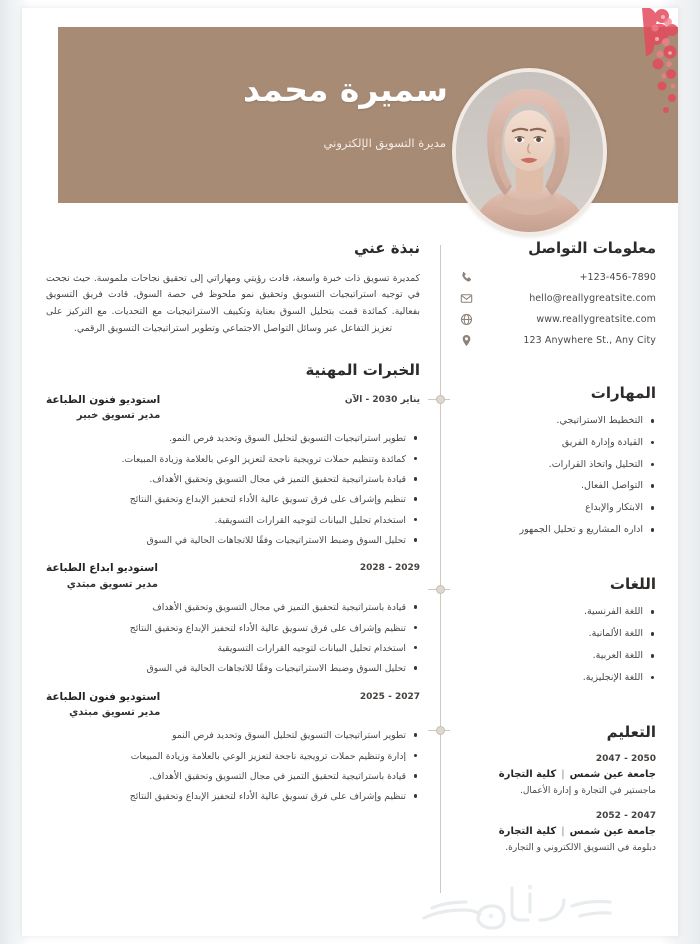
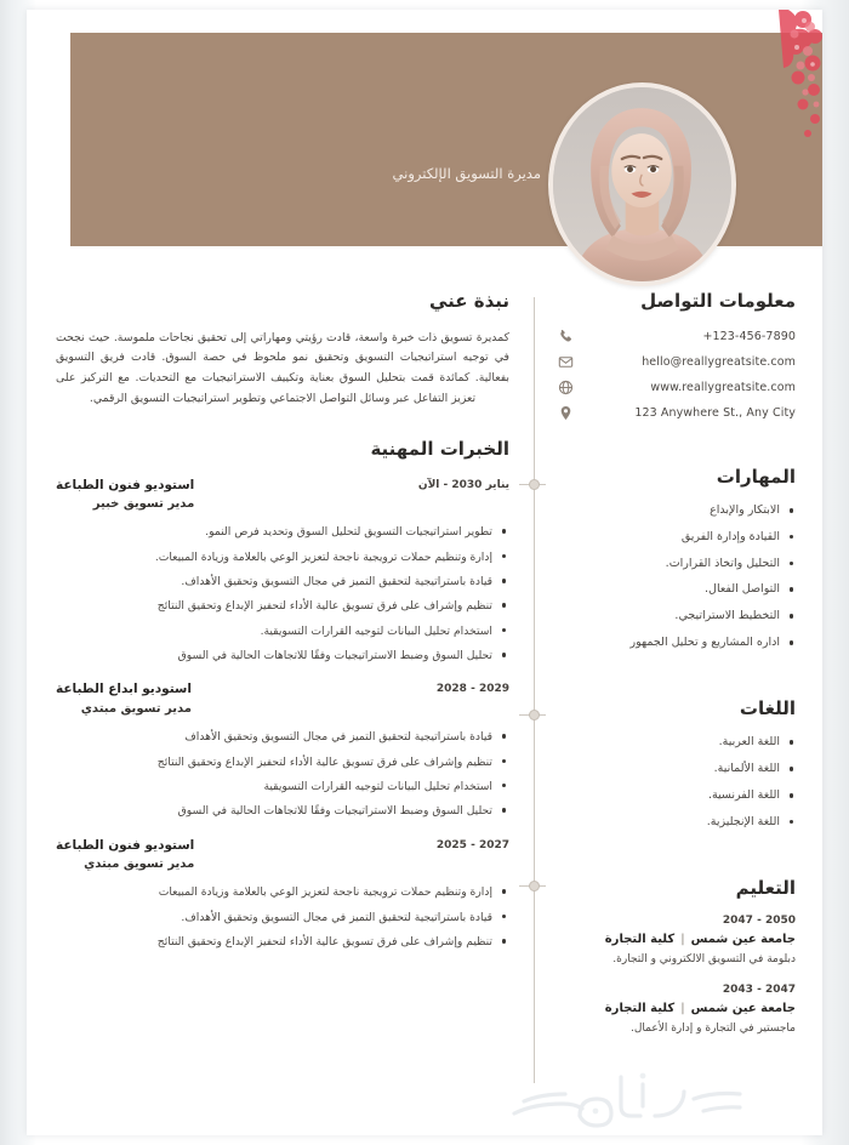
- سميرة محمد
  مديرة التسويق الإلكتروني
  معلومات التواصل
  +123-456-7890
  hello@reallygreatsite.com
  www.reallygreatsite.com
  123 Anywhere St., Any City
  المهارات
- التخطيط الاستراتيجي.
+ الابتكار والإبداع
  القيادة وإدارة الفريق
  التحليل واتخاذ القرارات.
  التواصل الفعال.
- الابتكار والإبداع
+ التخطيط الاستراتيجي.
  اداره المشاريع و تحليل الجمهور
  اللغات
- اللغة الفرنسية.
+ اللغة العربية.
  اللغة الألمانية.
- اللغة العربية.
+ اللغة الفرنسية.
  اللغة الإنجليزية.
  التعليم
  2047 - 2050
  جامعة عين شمس|كلية التجارة
- ماجستير في التجارة و إدارة الأعمال.
+ دبلومة في التسويق الالكتروني و التجارة.
- 2052 - 2047
+ 2043 - 2047
  جامعة عين شمس|كلية التجارة
- دبلومة في التسويق الالكتروني و التجارة.
+ ماجستير في التجارة و إدارة الأعمال.
  نبذة عني
  كمديرة تسويق ذات خبرة واسعة، قادت رؤيتي ومهاراتي إلى تحقيق نجاحات ملموسة. حيث نجحت في توجيه استراتيجيات التسويق وتحقيق نمو ملحوظ في حصة السوق. قادت فريق التسويق بفعالية. كمائدة قمت بتحليل السوق بعناية وتكييف الاستراتيجيات مع التحديات. مع التركيز على تعزيز التفاعل عبر وسائل التواصل الاجتماعي وتطوير استراتيجيات التسويق الرقمي.
  الخبرات المهنية
  استوديو فنون الطباعة
  مدير تسويق خبير
  يناير 2030 - الآن
  تطوير استراتيجيات التسويق لتحليل السوق وتحديد فرص النمو.
- كمائدة وتنظيم حملات ترويجية ناجحة لتعزيز الوعي بالعلامة وزيادة المبيعات.
+ إدارة وتنظيم حملات ترويجية ناجحة لتعزيز الوعي بالعلامة وزيادة المبيعات.
  قيادة باستراتيجية لتحقيق التميز في مجال التسويق وتحقيق الأهداف.
  تنظيم وإشراف على فرق تسويق عالية الأداء لتحفيز الإبداع وتحقيق النتائج
  استخدام تحليل البيانات لتوجيه القرارات التسويقية.
  تحليل السوق وضبط الاستراتيجيات وفقًا للاتجاهات الحالية في السوق
  استوديو ابداع الطباعة
  مدير تسويق مبتدي
  2028 - 2029
  قيادة باستراتيجية لتحقيق التميز في مجال التسويق وتحقيق الأهداف
  تنظيم وإشراف على فرق تسويق عالية الأداء لتحفيز الإبداع وتحقيق النتائج
  استخدام تحليل البيانات لتوجيه القرارات التسويقية
  تحليل السوق وضبط الاستراتيجيات وفقًا للاتجاهات الحالية في السوق
  استوديو فنون الطباعة
  مدير تسويق مبتدي
  2025 - 2027
- تطوير استراتيجيات التسويق لتحليل السوق وتحديد فرص النمو
  إدارة وتنظيم حملات ترويجية ناجحة لتعزيز الوعي بالعلامة وزيادة المبيعات
  قيادة باستراتيجية لتحقيق التميز في مجال التسويق وتحقيق الأهداف.
  تنظيم وإشراف على فرق تسويق عالية الأداء لتحفيز الإبداع وتحقيق النتائج
